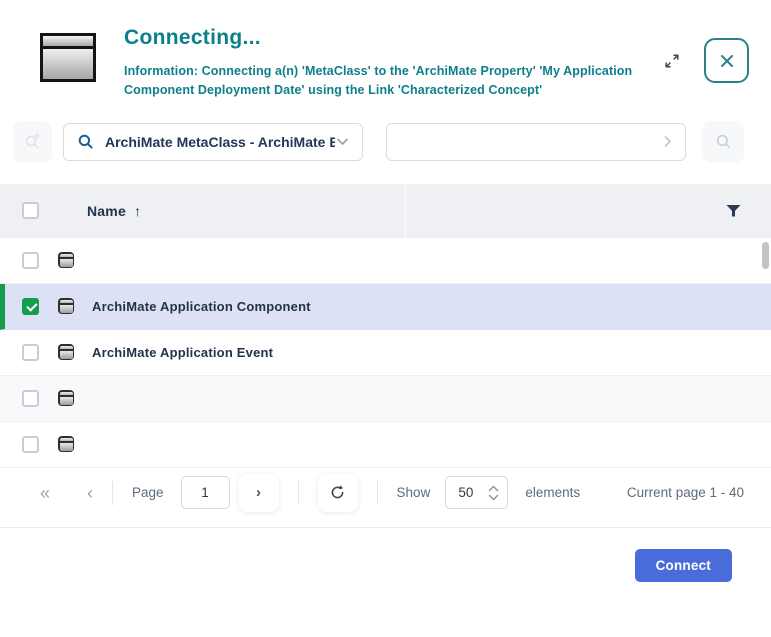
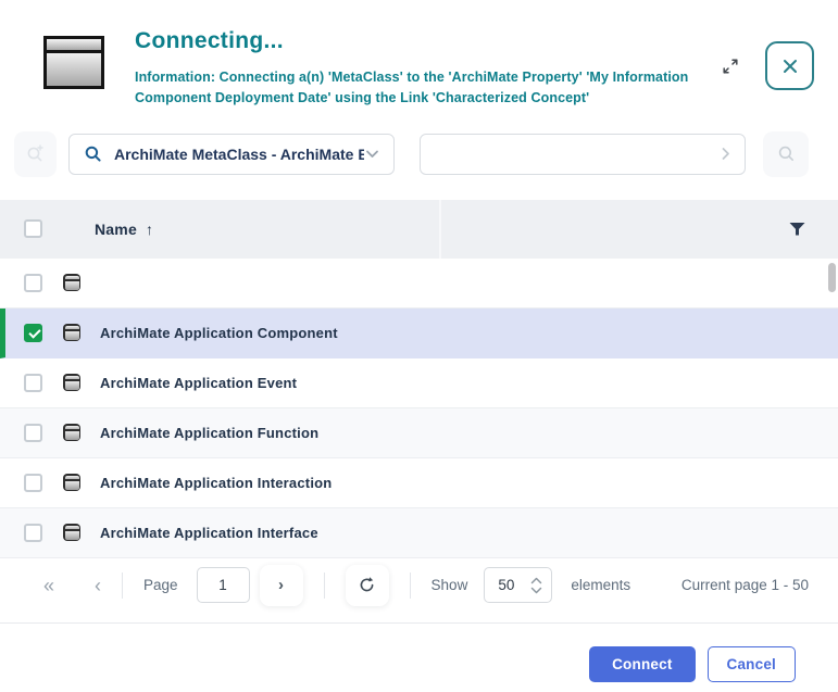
  Connecting...
- Information: Connecting a(n) 'MetaClass' to the 'ArchiMate Property' 'My Application Component Deployment Date' using the Link 'Characterized Concept'
+ Information: Connecting a(n) 'MetaClass' to the 'ArchiMate Property' 'My Information Component Deployment Date' using the Link 'Characterized Concept'
  ArchiMate MetaClass - ArchiMate E
  Name
  ↑
  ArchiMate Application Component
  ArchiMate Application Event
+ ArchiMate Application Function
+ ArchiMate Application Interaction
+ ArchiMate Application Interface
  «
  ‹
  Page
  1
  ›
  Show
  50
  elements
- Current page 1 - 40
+ Current page 1 - 50
  Connect
+ Cancel
